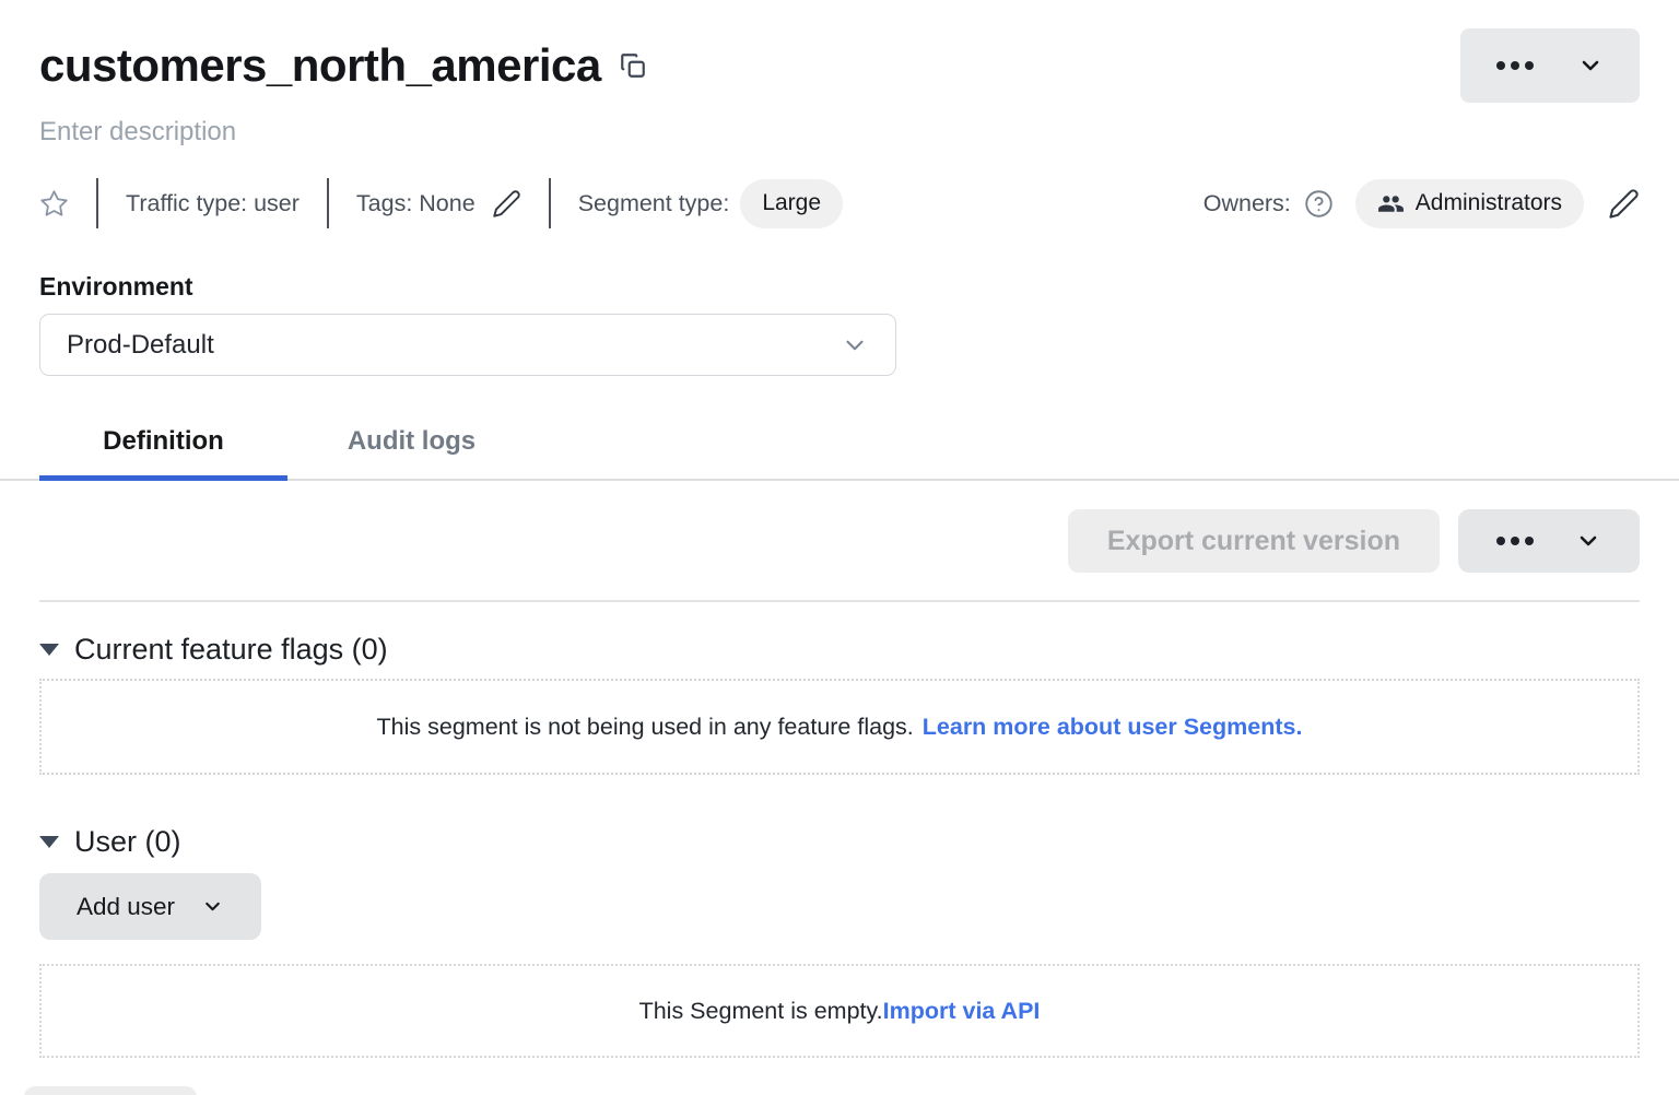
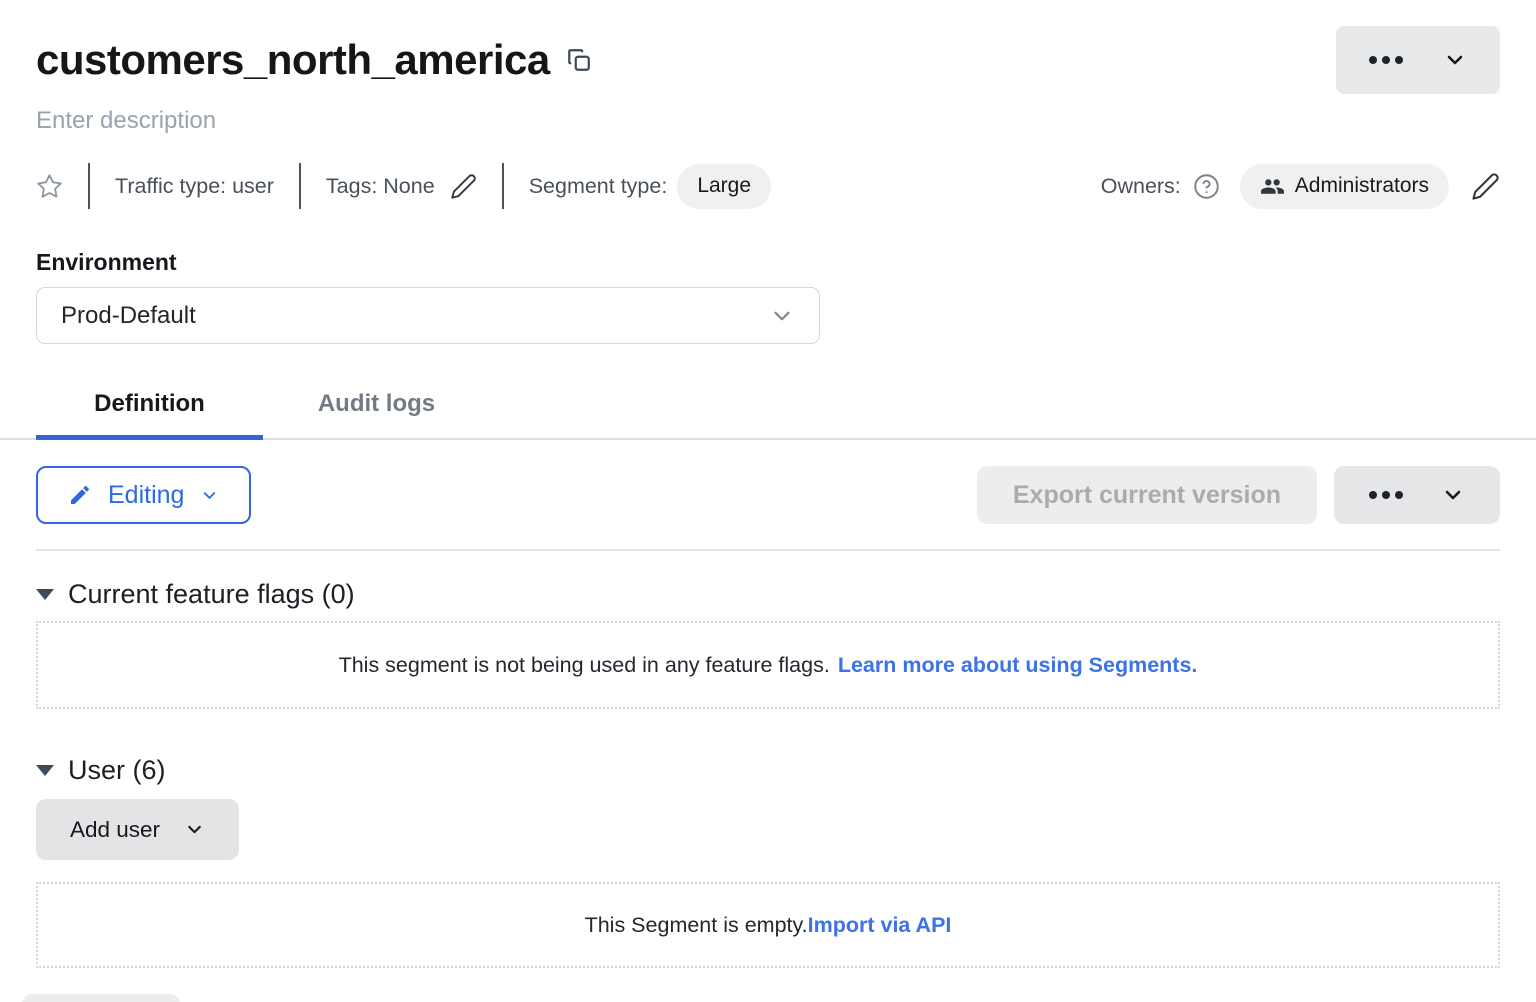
  customers_north_america
  Enter description
  Traffic type: user
  Tags: None
  Segment type:
  Large
  Owners:
  Administrators
  Environment
  Prod-Default
  Definition
  Audit logs
+ Editing
  Export current version
  Current feature flags (0)
- This segment is not being used in any feature flags. Learn more about user Segments.
+ This segment is not being used in any feature flags. Learn more about using Segments.
- User (0)
+ User (6)
  Add user
  This Segment is empty.Import via API
